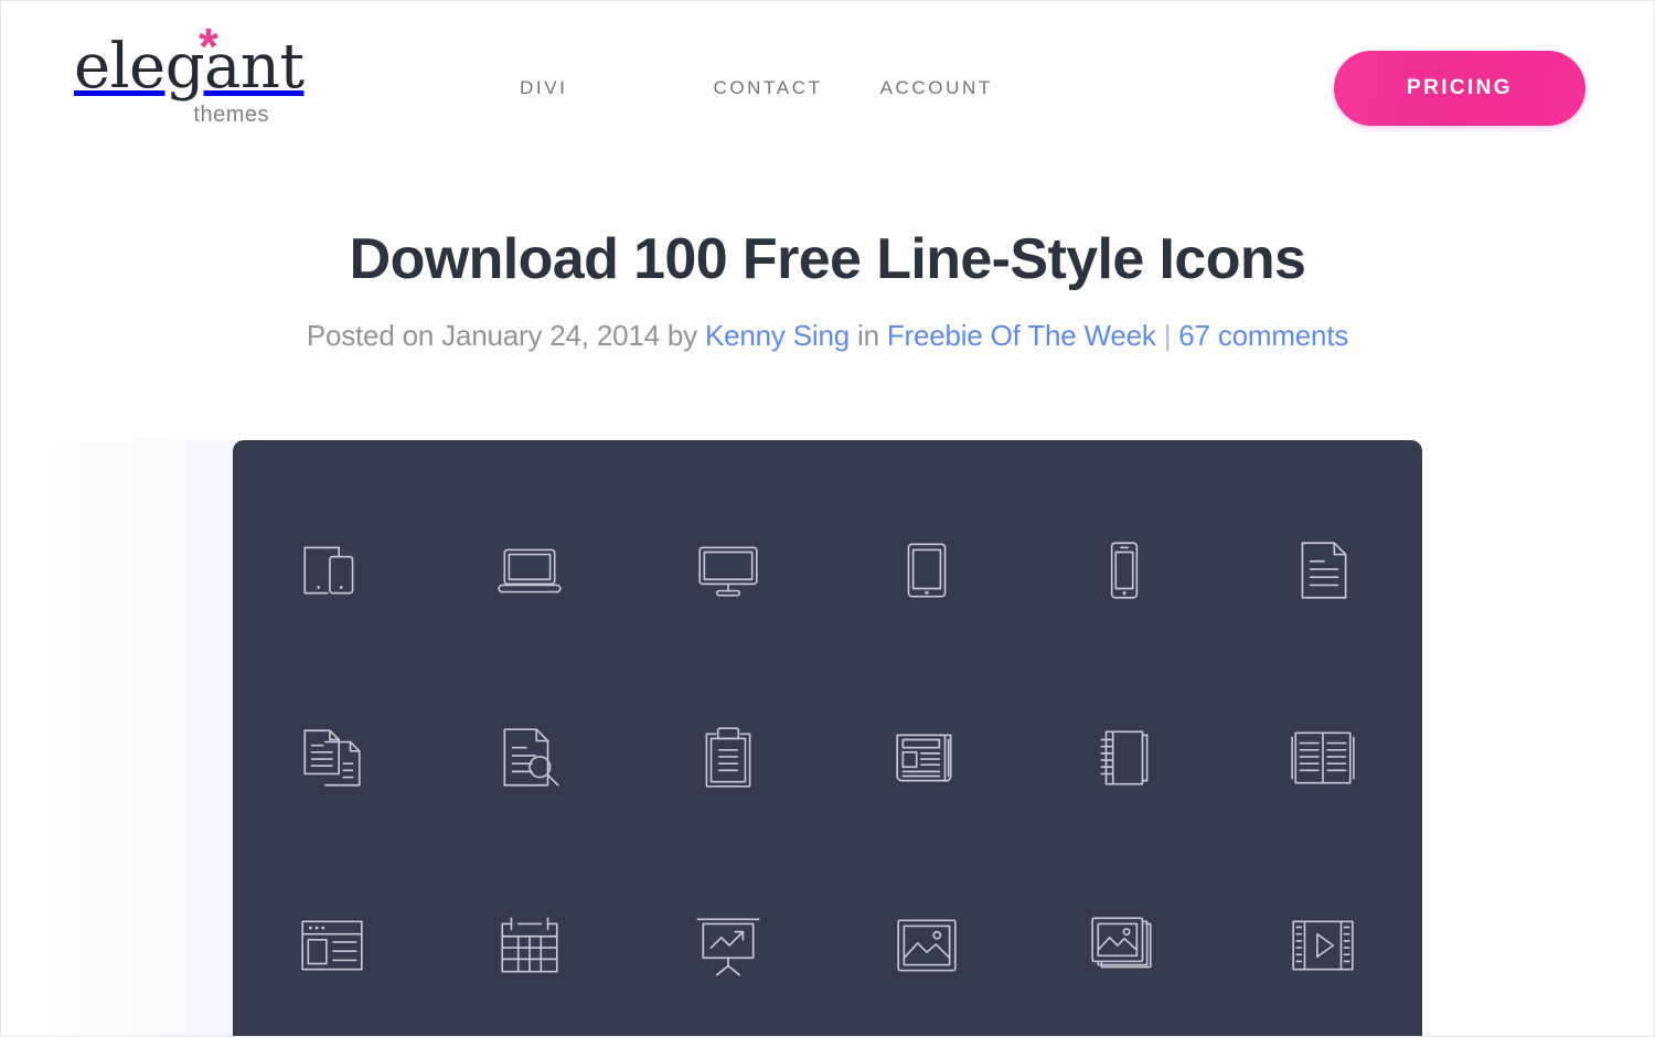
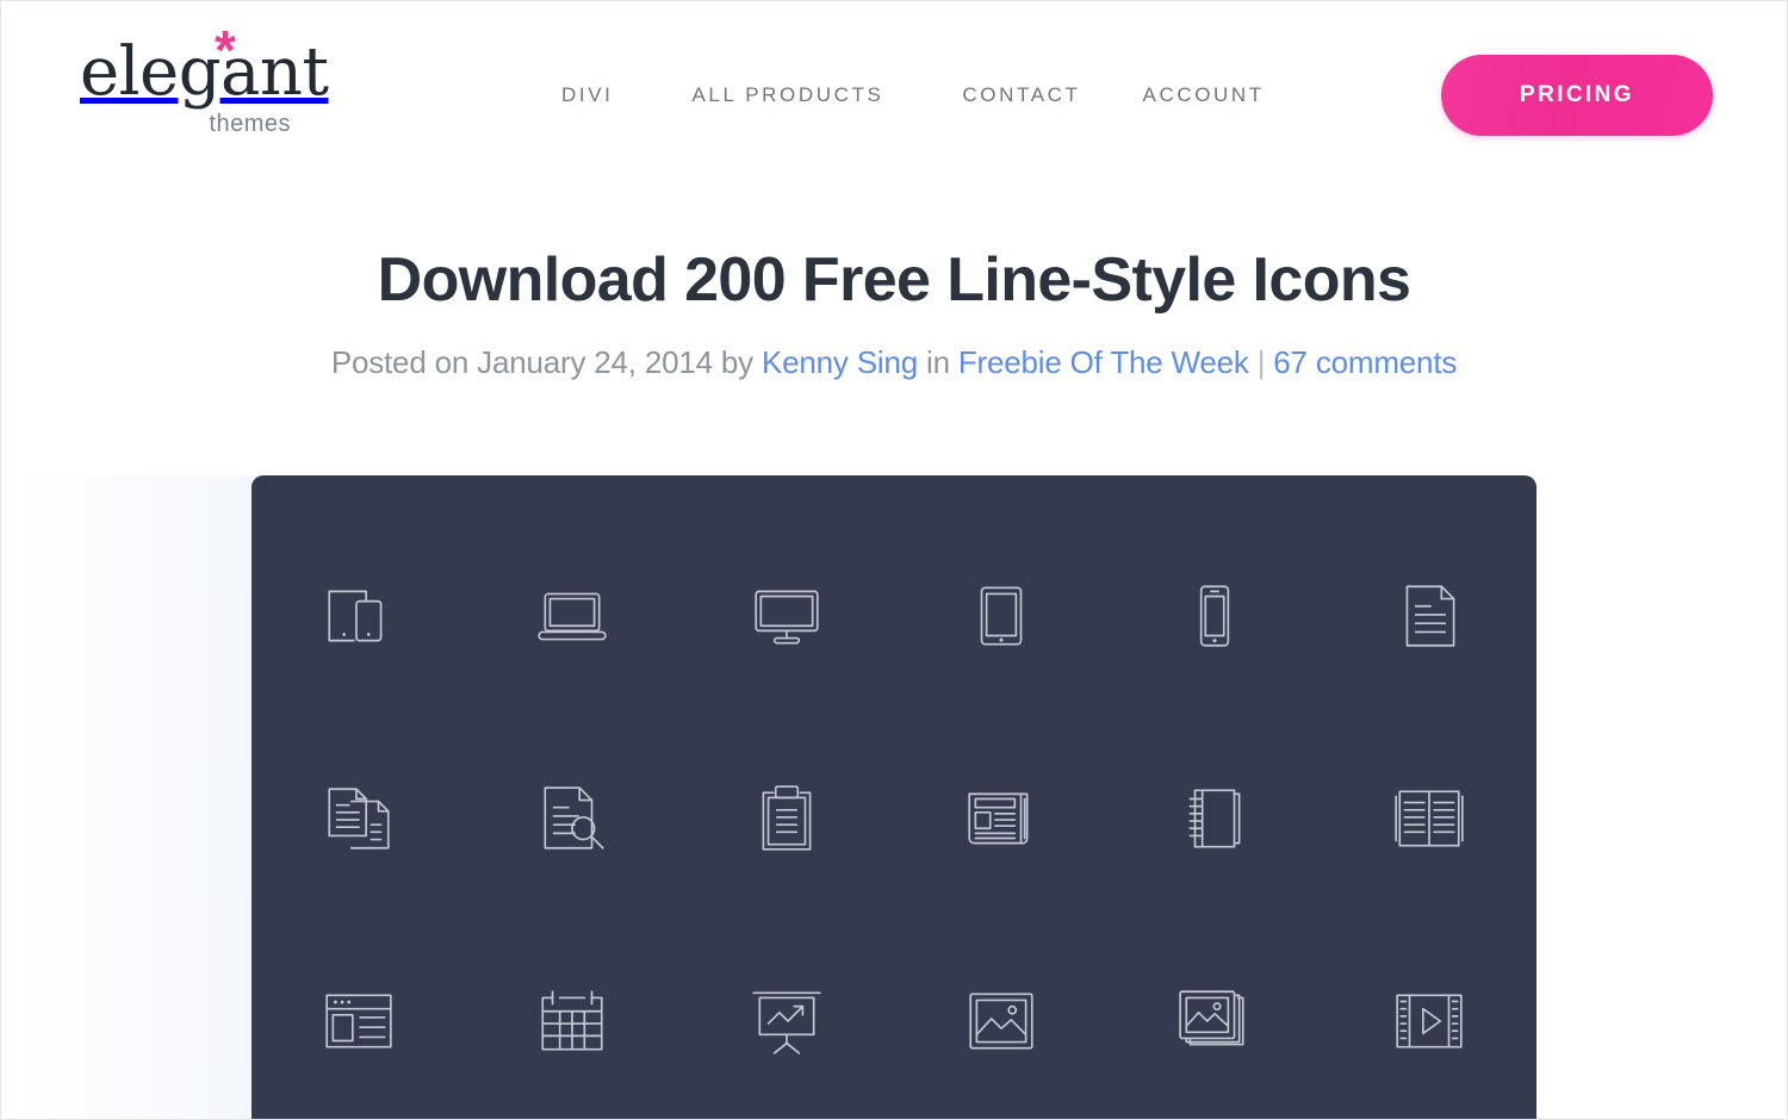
  elegant
  *
  themes
  DIVI
+ ALL PRODUCTS
  CONTACT
  ACCOUNT
  PRICING
- Download 100 Free Line-Style Icons
+ Download 200 Free Line-Style Icons
  Posted on January 24, 2014 by Kenny Sing in Freebie Of The Week | 67 comments
